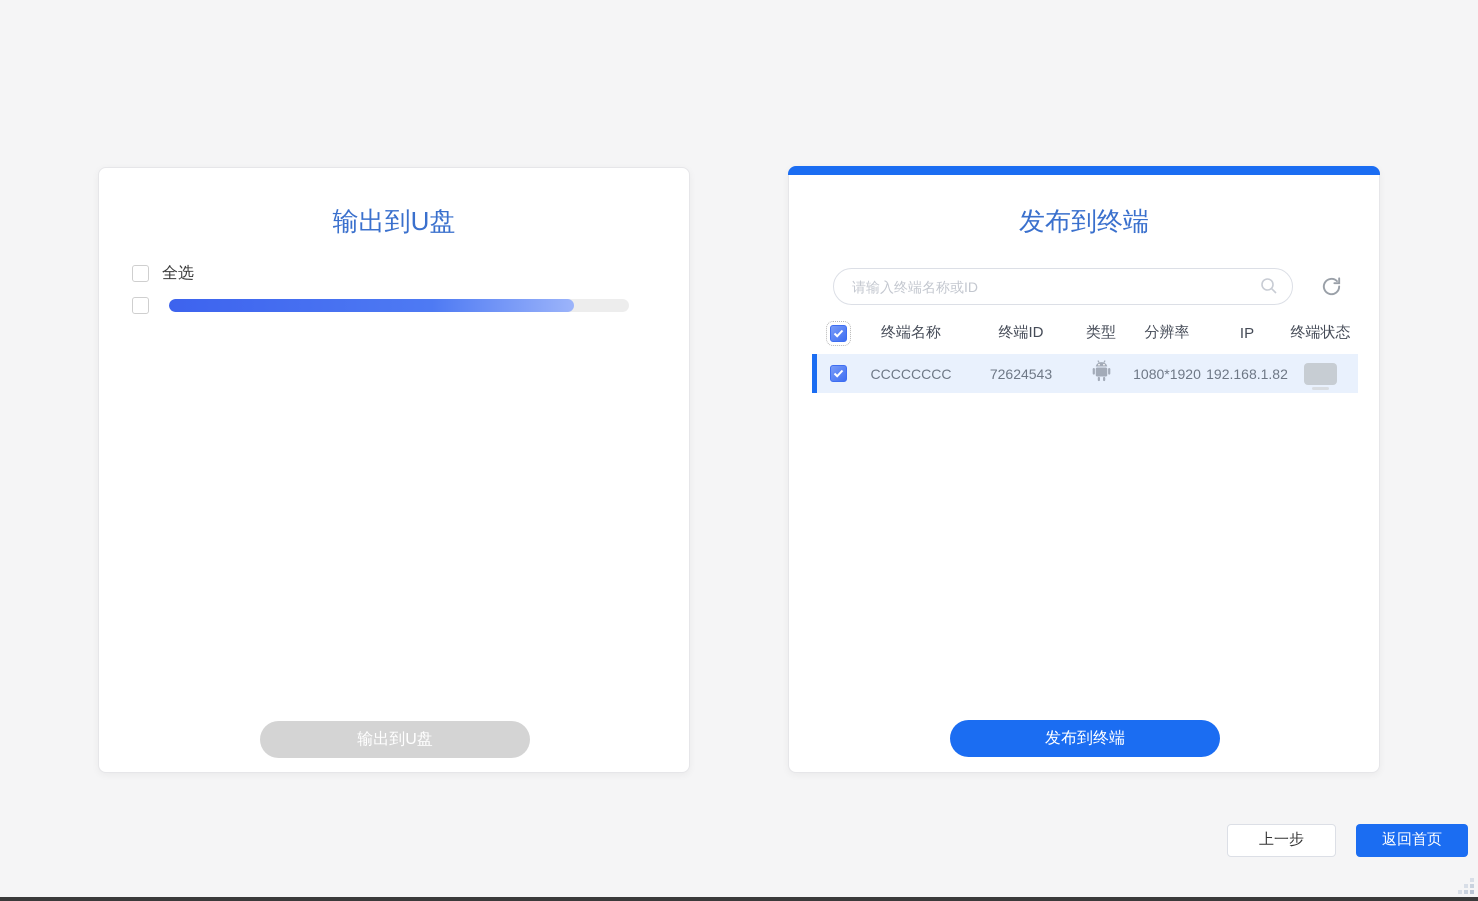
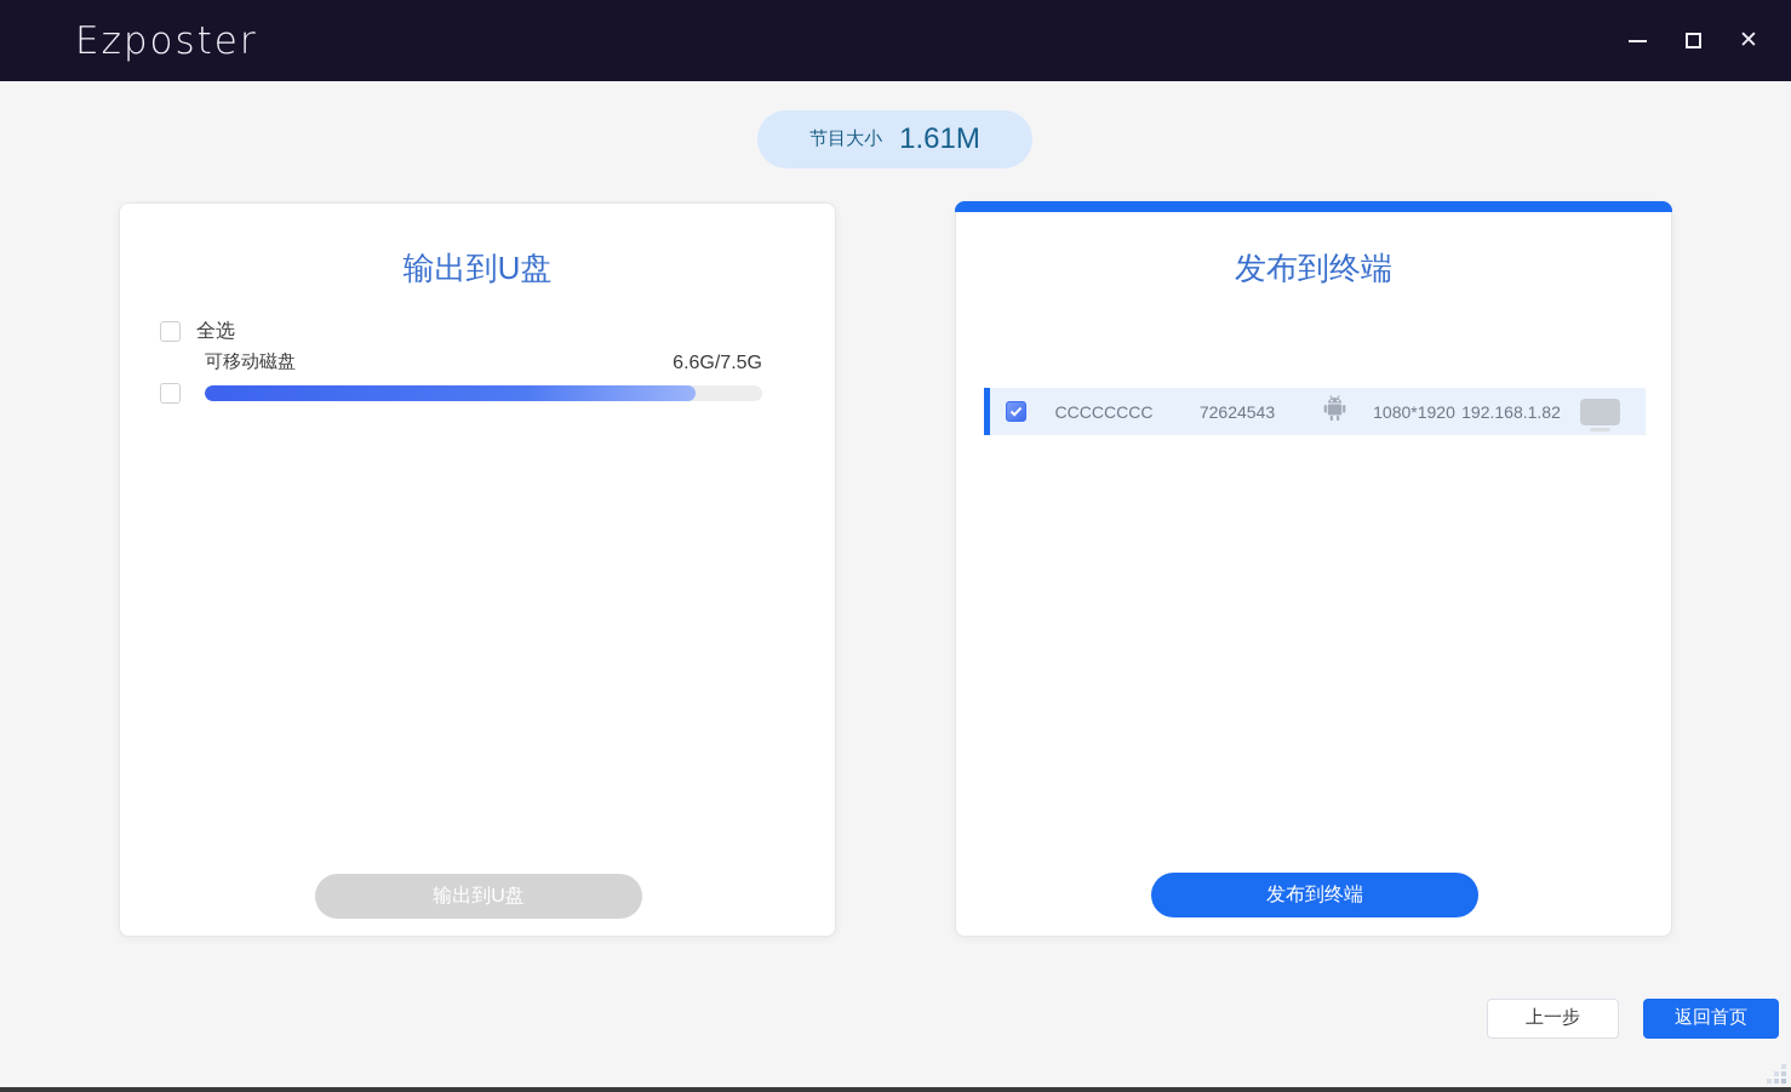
+ Ezposter
+ ✕
+ 节目大小
+ 1.61M
  输出到U盘
  全选
+ 可移动磁盘
+ 6.6G/7.5G
  输出到U盘
  发布到终端
- 请输入终端名称或ID
- 终端名称
- 终端ID
- 类型
- 分辨率
- IP
- 终端状态
  CCCCCCCC
  72624543
  1080*1920
  192.168.1.8
  发布到终端
  上一步
  返回首页
